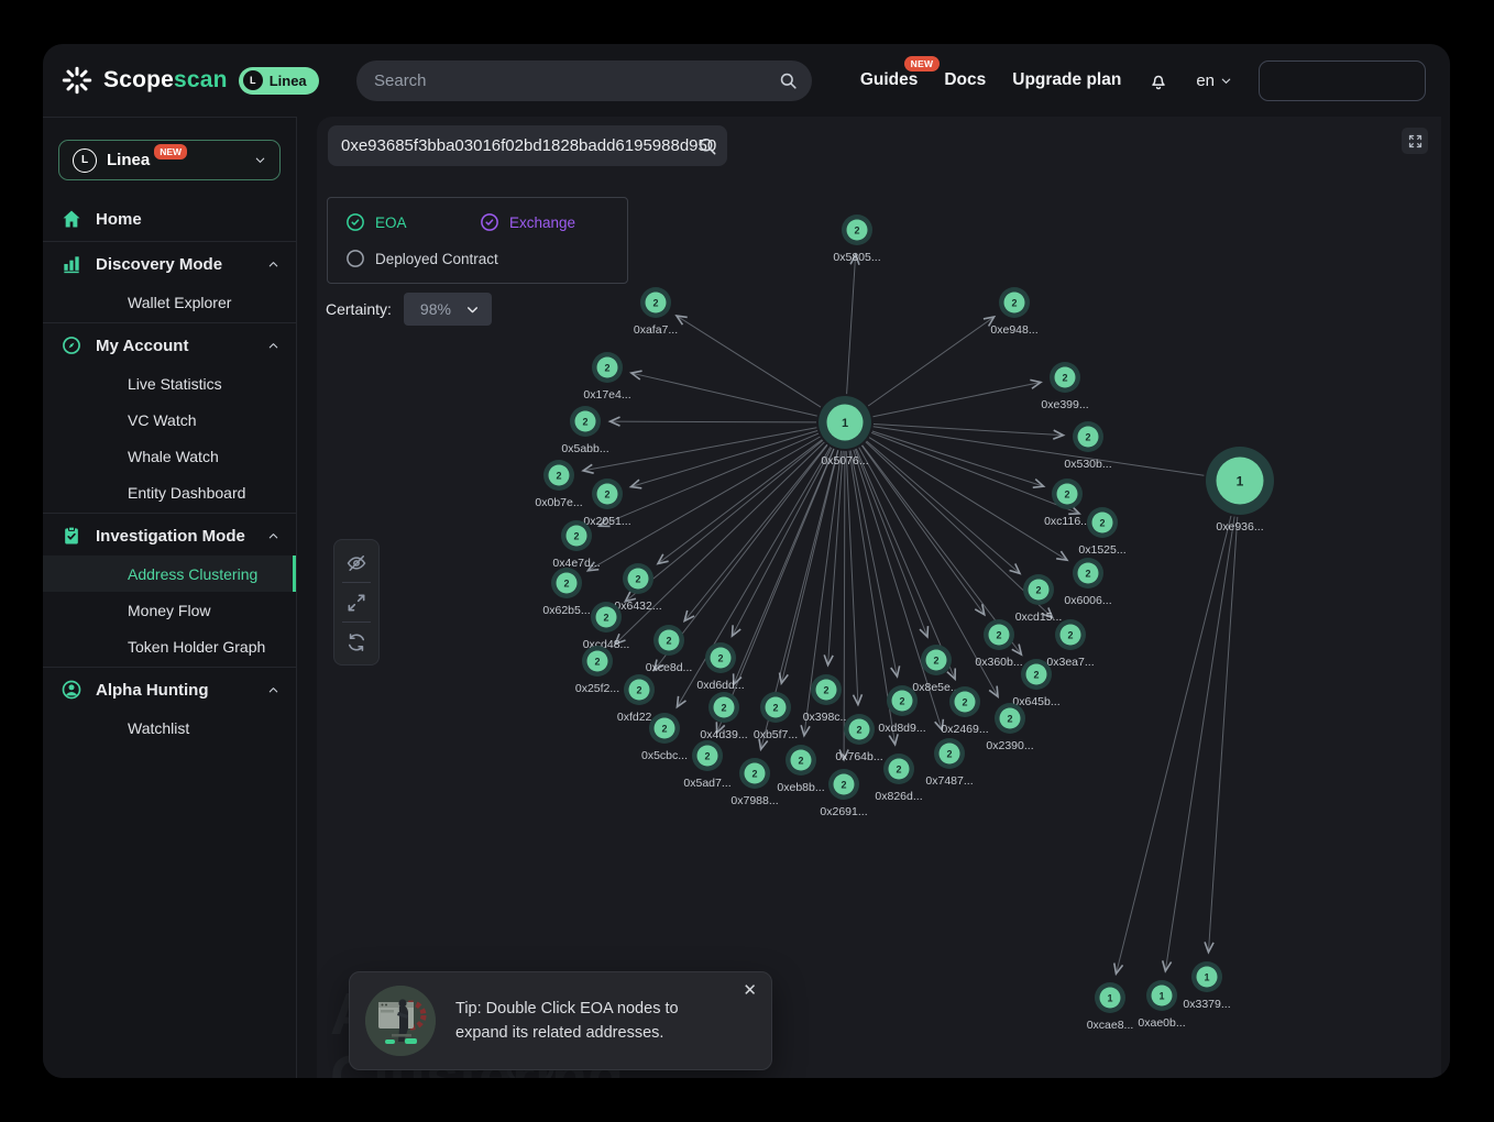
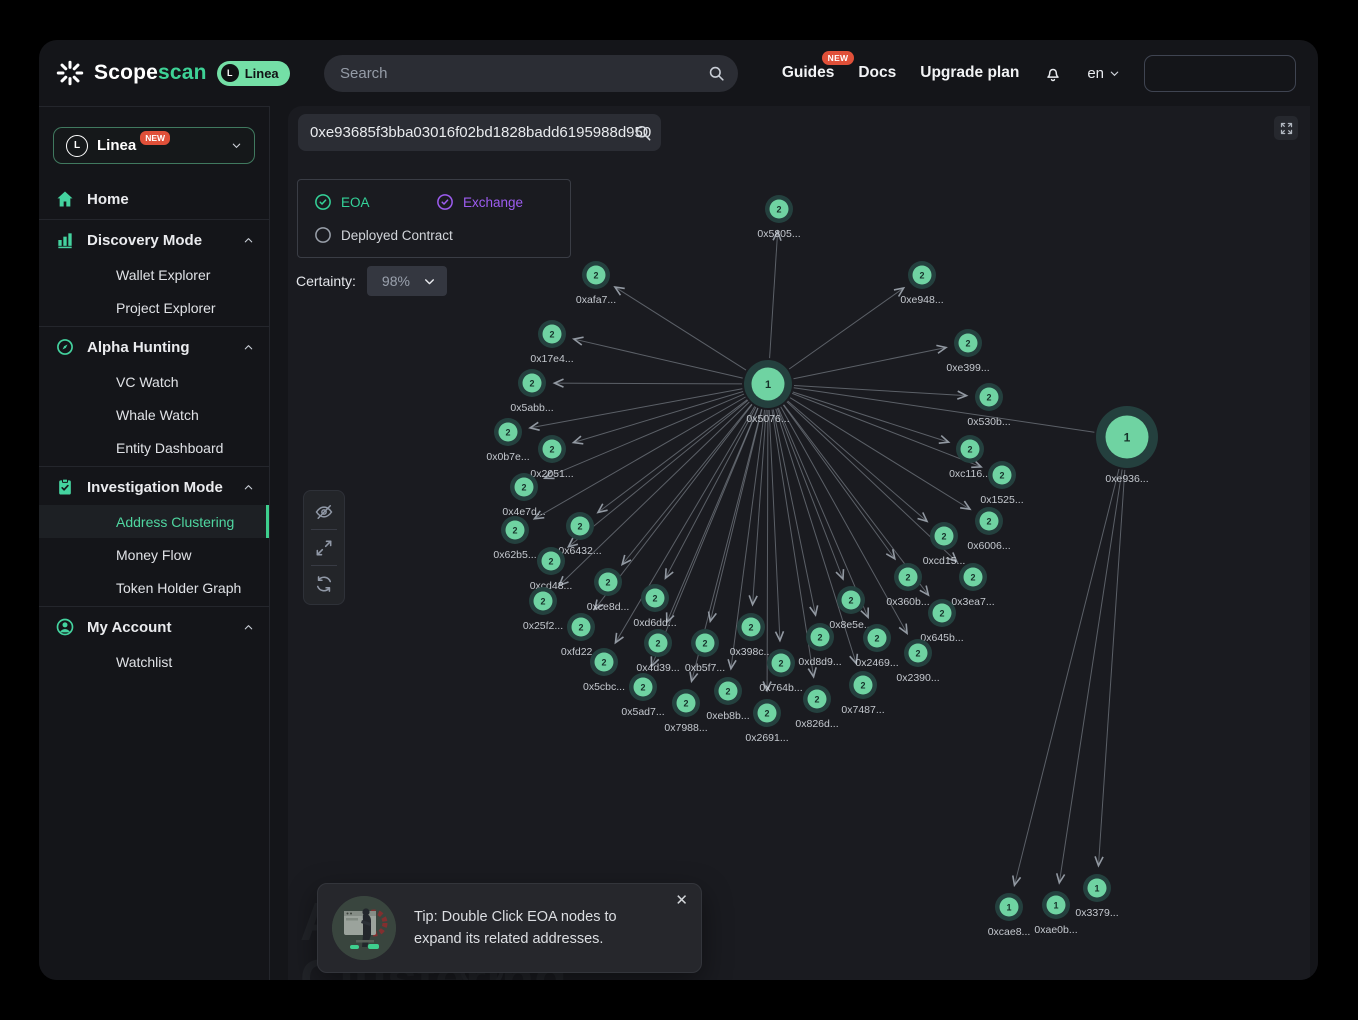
  Scopescan
  L
  Linea
  Search
  Guides
  NEW
  Docs
  Upgrade plan
  en
  L
  Linea
  NEW
  Home
  Discovery Mode
  Wallet Explorer
+ Project Explorer
- My Account
+ Alpha Hunting
- Live Statistics
  VC Watch
  Whale Watch
  Entity Dashboard
  Investigation Mode
  Address Clustering
  Money Flow
  Token Holder Graph
- Alpha Hunting
+ My Account
  Watchlist
  1
  0x5076...
  2
  0x5805...
  2
  0xafa7...
  2
  0xe948...
  2
  0x17e4...
  2
  0xe399...
  2
  0x5abb...
  2
  0x530b...
  2
  0x0b7e...
  2
  0x2051...
  2
  0xc116..
  2
  0x1525...
  2
  0x4e7d...
  2
  0x6006...
  2
  0x6432...
  2
  0x62b5...
  2
  0xcd15...
  2
  0xcd48...
  2
  0x360b...
  2
  0x3ea7...
  2
  0xce8d...
  2
  0x25f2...
  2
  0xd6dd...
  2
  0x8e5e...
  2
  0x645b...
  2
  0xfd22.
  2
  0x4d39...
  2
  0xb5f7...
  2
  0x398c...
  2
  0xd8d9...
  2
  0x2469...
  2
  0x2390...
  2
  0x5cbc...
  2
  0x764b...
  2
  0x5ad7...
  2
  0x7988...
  2
  0xeb8b...
  2
  0x2691...
  2
  0x826d...
  2
  0x7487...
  1
  0xe936...
  1
  0xcae8...
  1
  0xae0b...
  1
  0x3379...
  Clustering
  0xe93685f3bba03016f02bd1828badd6195988d95
  EOA
  Exchange
  Deployed Contract
  Certainty:
  98%
  Tip: Double Click EOA nodes to expand its related addresses.
  ✕
